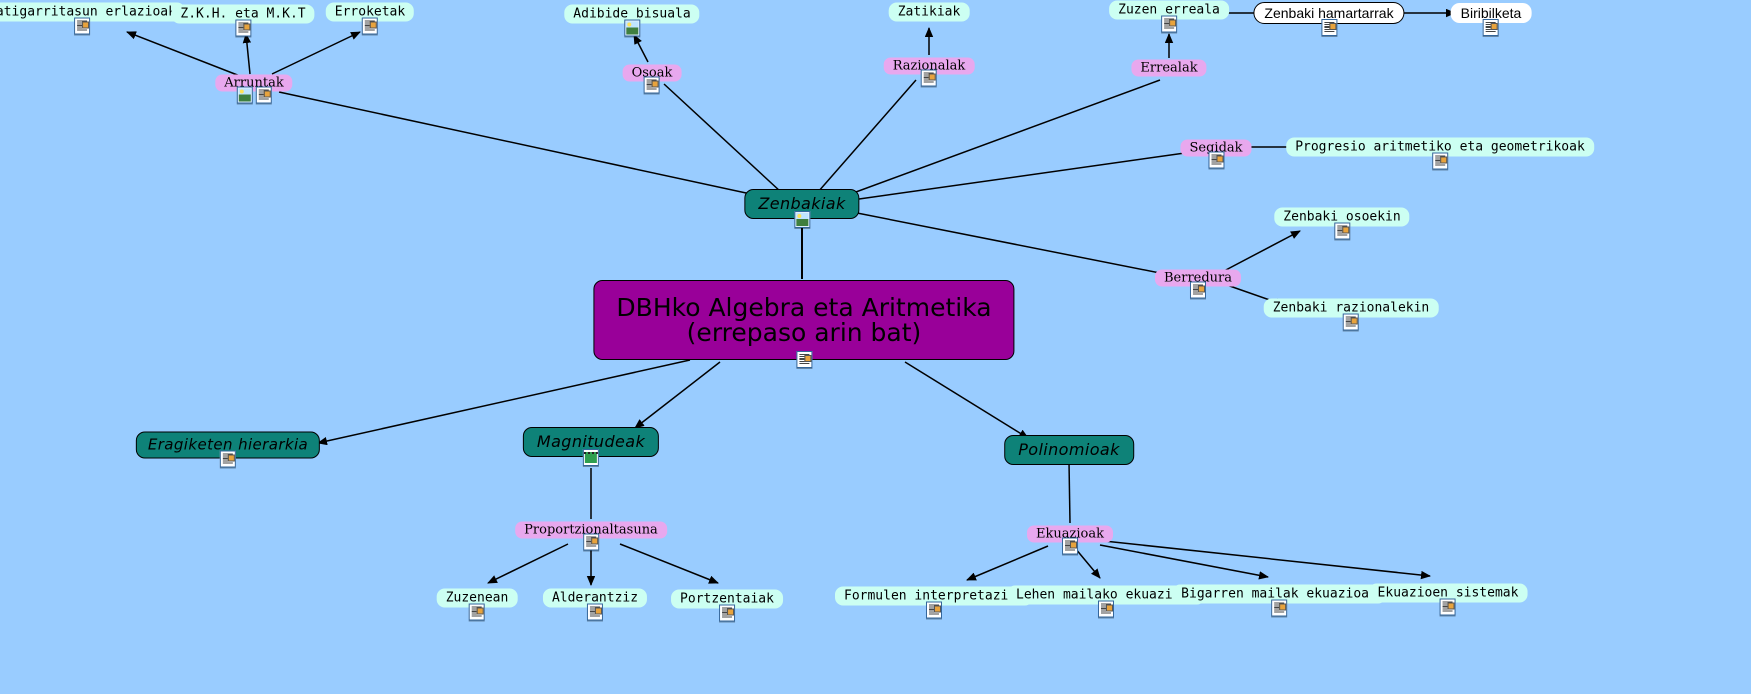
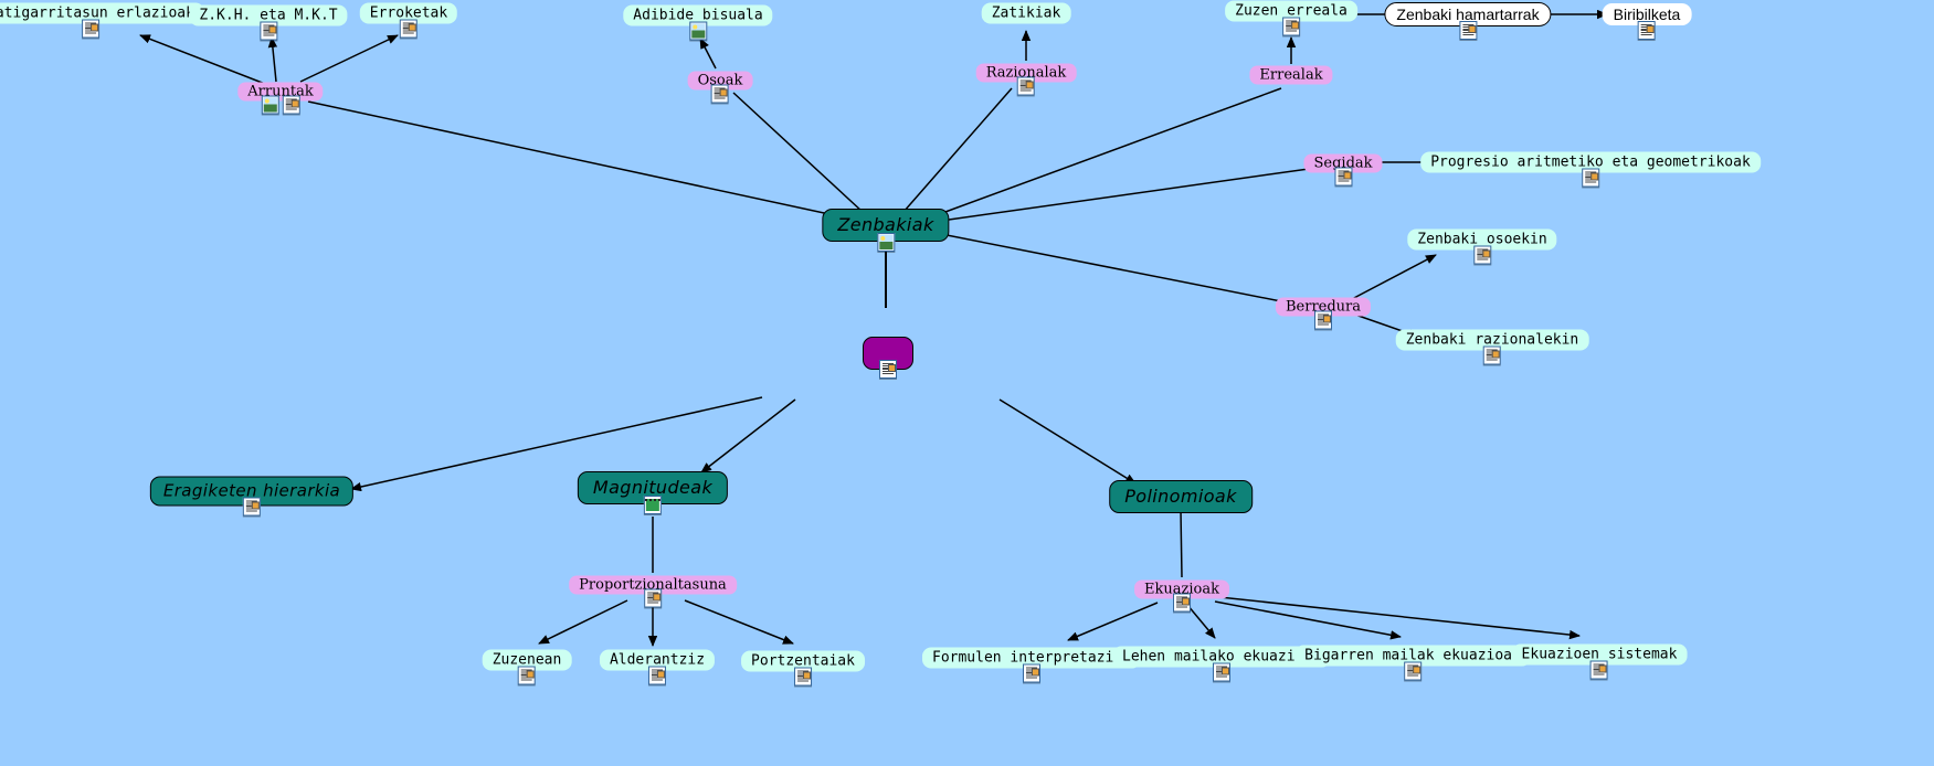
- DBHko Algebra eta Aritmetika
- (errepaso arin bat)
  Zenbakiak
  Eragiketen hierarkia
  Magnitudeak
  Polinomioak
  Arruntak
  Osoak
  Razionalak
  Errealak
  Segidak
  Berredura
  Proportzionaltasuna
  Ekuazioak
  tigarritasun erlazioa
  Z.K.H. eta M.K.T
  Erroketak
  Adibide bisuala
  Zatikiak
  Zuzen erreala
  Zenbaki hamartarrak
  Biribilketa
  Progresio aritmetiko eta geometrikoak
  Zenbaki osoekin
  Zenbaki razionalekin
  Zuzenean
  Alderantziz
  Portzentaiak
  Formulen interpretazi
  Lehen mailako ekuazi
  Bigarren mailak ekuazioa
  Ekuazioen sistemak
